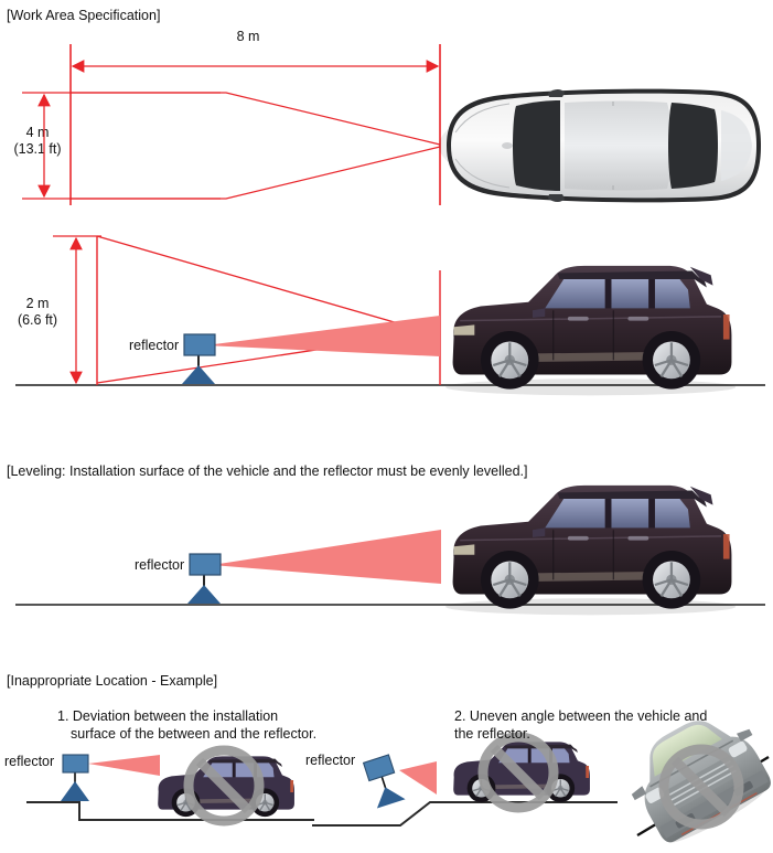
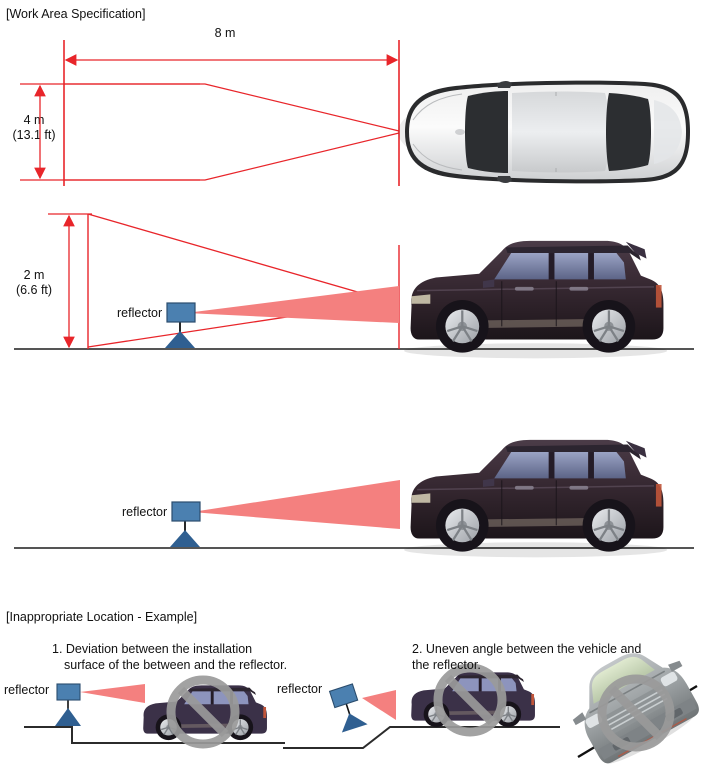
  [Work Area Specification]
  8 m
  4 m
  (13.1 ft)
  2 m
  (6.6 ft)
  reflector
- [Leveling: Installation surface of the vehicle and the reflector must be evenly levelled.]
  reflector
  [Inappropriate Location - Example]
  1. Deviation between the installation
  surface of the between and the reflector.
  reflector
  2. Uneven angle between the vehicle and
  the reflector.
  reflector
